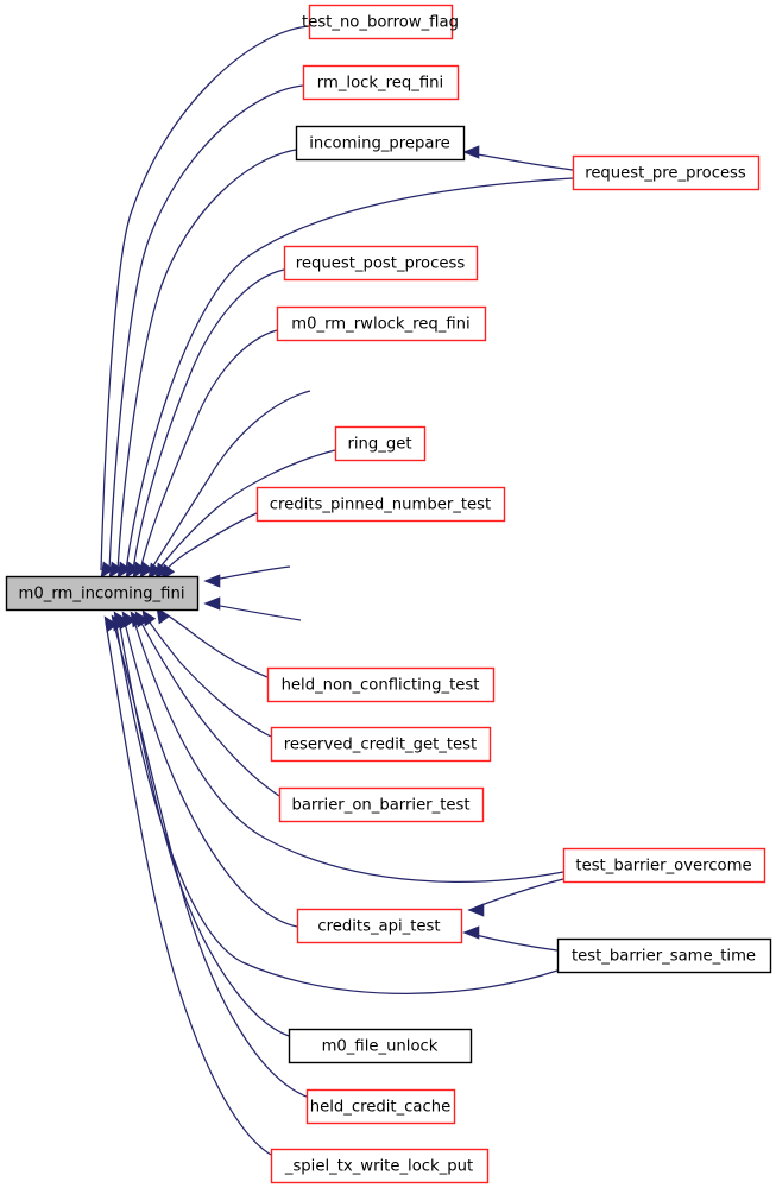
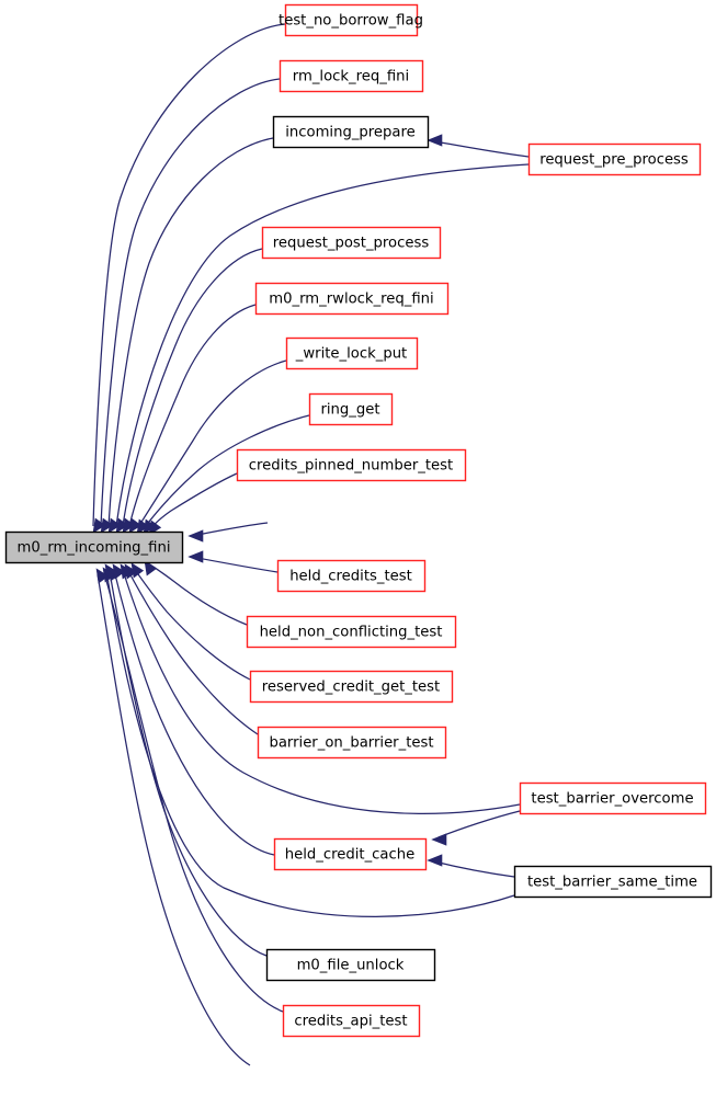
  test_no_borrow_flag
  rm_lock_req_fini
  incoming_prepare
  request_pre_process
  request_post_process
  m0_rm_rwlock_req_fini
+ _write_lock_put
  ring_get
  credits_pinned_number_test
+ held_credits_test
  held_non_conflicting_test
  reserved_credit_get_test
  barrier_on_barrier_test
  test_barrier_overcome
- credits_api_test
+ held_credit_cache
  test_barrier_same_time
  m0_file_unlock
- held_credit_cache
+ credits_api_test
- _spiel_tx_write_lock_put
  m0_rm_incoming_fini
